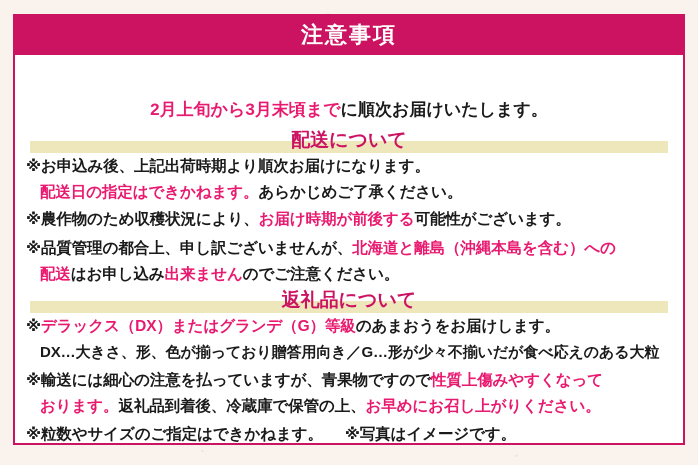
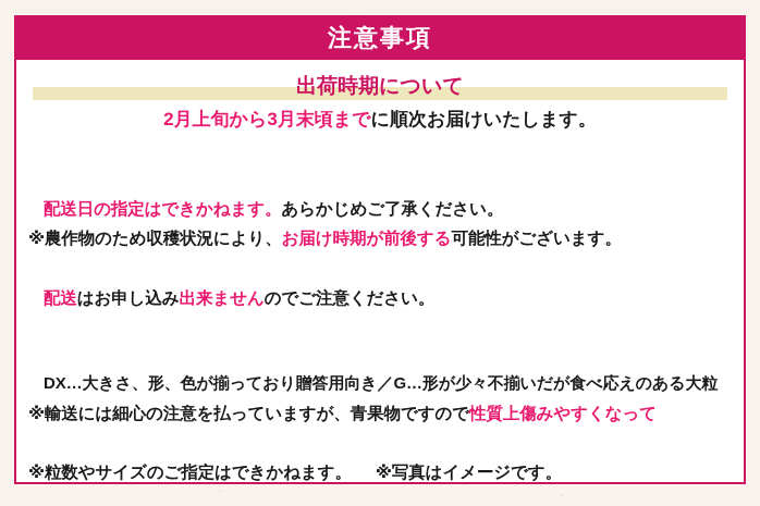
  注意事項
+ 出荷時期について
  2月上旬から3月末頃までに順次お届けいたします。
- 配送について
- ※お申込み後、上記出荷時期より順次お届けになります。
  配送日の指定はできかねます。あらかじめご了承ください。
  ※農作物のため収穫状況により、お届け時期が前後する可能性がございます。
- ※品質管理の都合上、申し訳ございませんが、北海道と離島（沖縄本島を含む）への
  配送はお申し込み出来ませんのでご注意ください。
- 返礼品について
- ※デラックス（DX）またはグランデ（G）等級のあまおうをお届けします。
  DX…大きさ、形、色が揃っており贈答用向き／G…形が少々不揃いだが食べ応えのある大粒
  ※輸送には細心の注意を払っていますが、青果物ですので性質上傷みやすくなって
- おります。返礼品到着後、冷蔵庫で保管の上、お早めにお召し上がりください。
  ※粒数やサイズのご指定はできかねます。 ※写真はイメージです。
